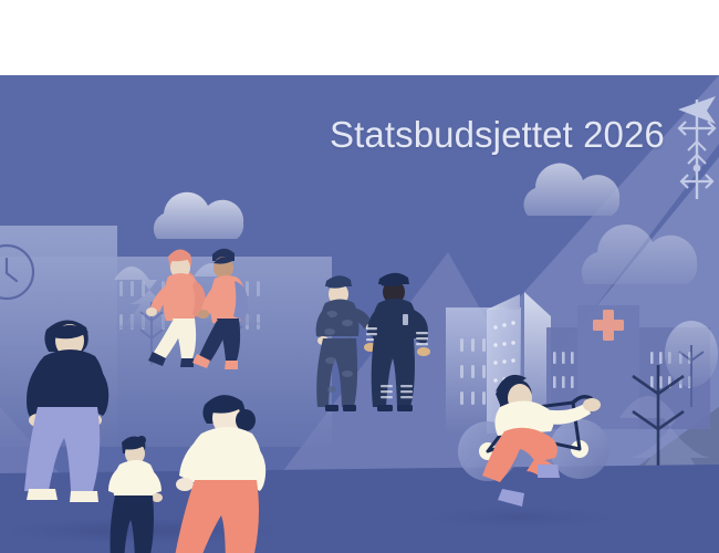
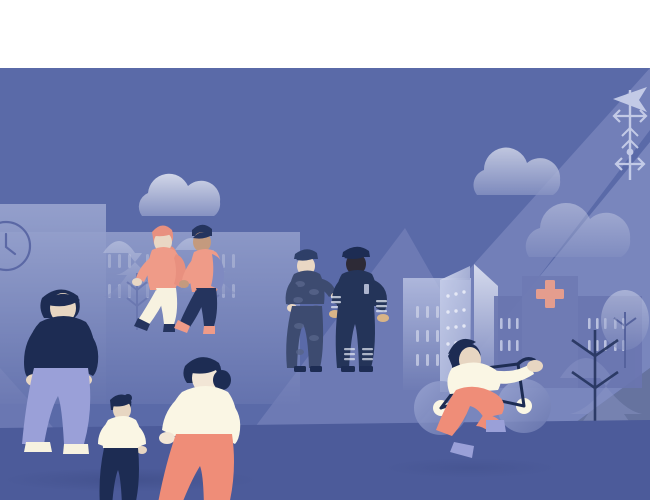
- Statsbudsjettet 2026
